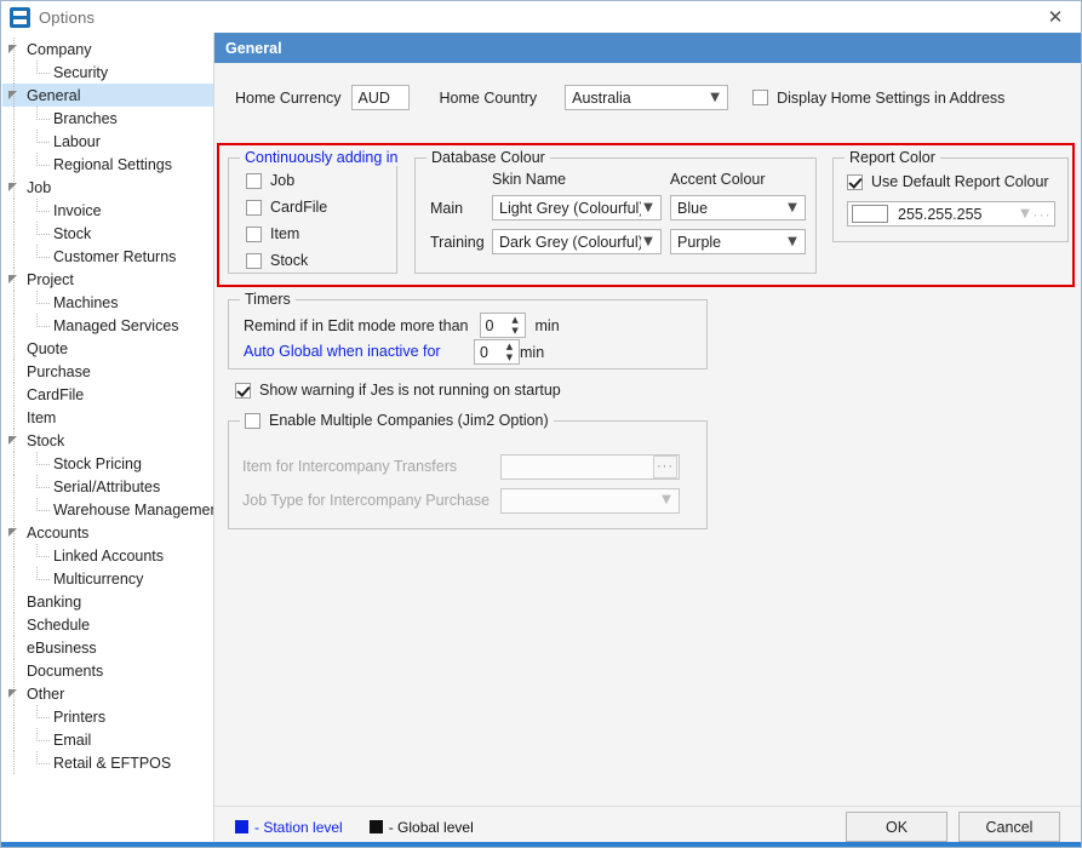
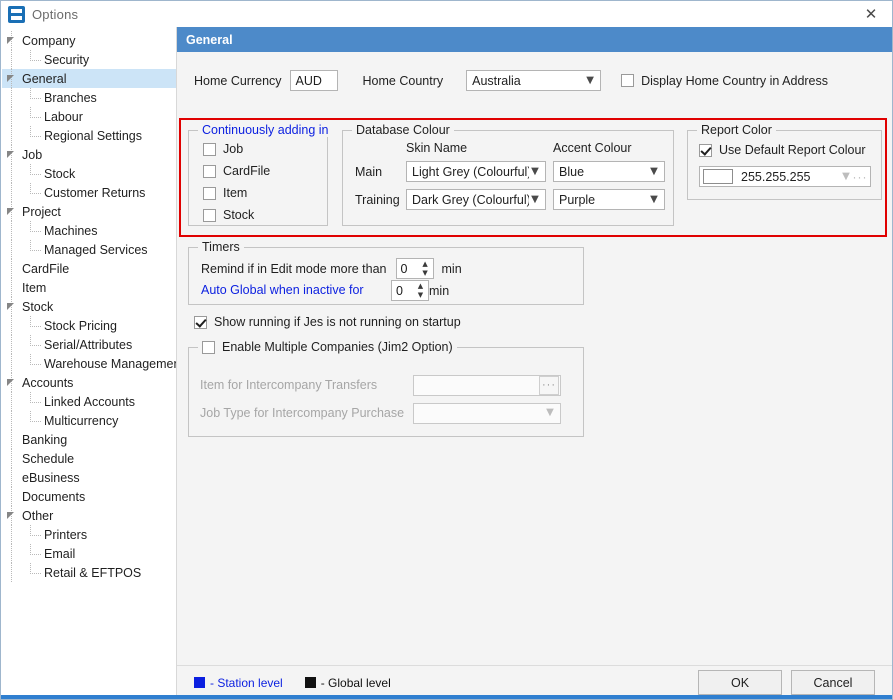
  Options
  ✕
  Company
  Security
  General
  Branches
  Labour
  Regional Settings
  Job
- Invoice
  Stock
  Customer Returns
  Project
  Machines
  Managed Services
- Quote
- Purchase
  CardFile
  Item
  Stock
  Stock Pricing
  Serial/Attributes
  Warehouse Manageme
  Accounts
  Linked Accounts
  Multicurrency
  Banking
  Schedule
  eBusiness
  Documents
  Other
  Printers
  Email
  Retail & EFTPOS
  General
  Home Currency
  AUD
  Home Country
  Australia
  ▼
- Display Home Settings in Address
+ Display Home Country in Address
  Continuously adding in
  Job
  CardFile
  Item
  Stock
  Database Colour
  Skin Name
  Accent Colour
  Main
  Light Grey (Colourful
  ▼
  Blue
  ▼
  Training
  Dark Grey (Colourful)
  ▼
  Purple
  ▼
  Report Color
  Use Default Report Colour
  255.255.255
  ▼
  ···
  Timers
  Remind if in Edit mode more than
  0
  ▲
  ▼
  min
  Auto Global when inactive for
  0
  ▲
  ▼
  min
- Show warning if Jes is not running on startup
+ Show running if Jes is not running on startup
  Enable Multiple Companies (Jim2 Option)
  Item for Intercompany Transfers
  ···
  Job Type for Intercompany Purchase
  ▼
  - Station level
  - Global level
  OK
  Cancel
